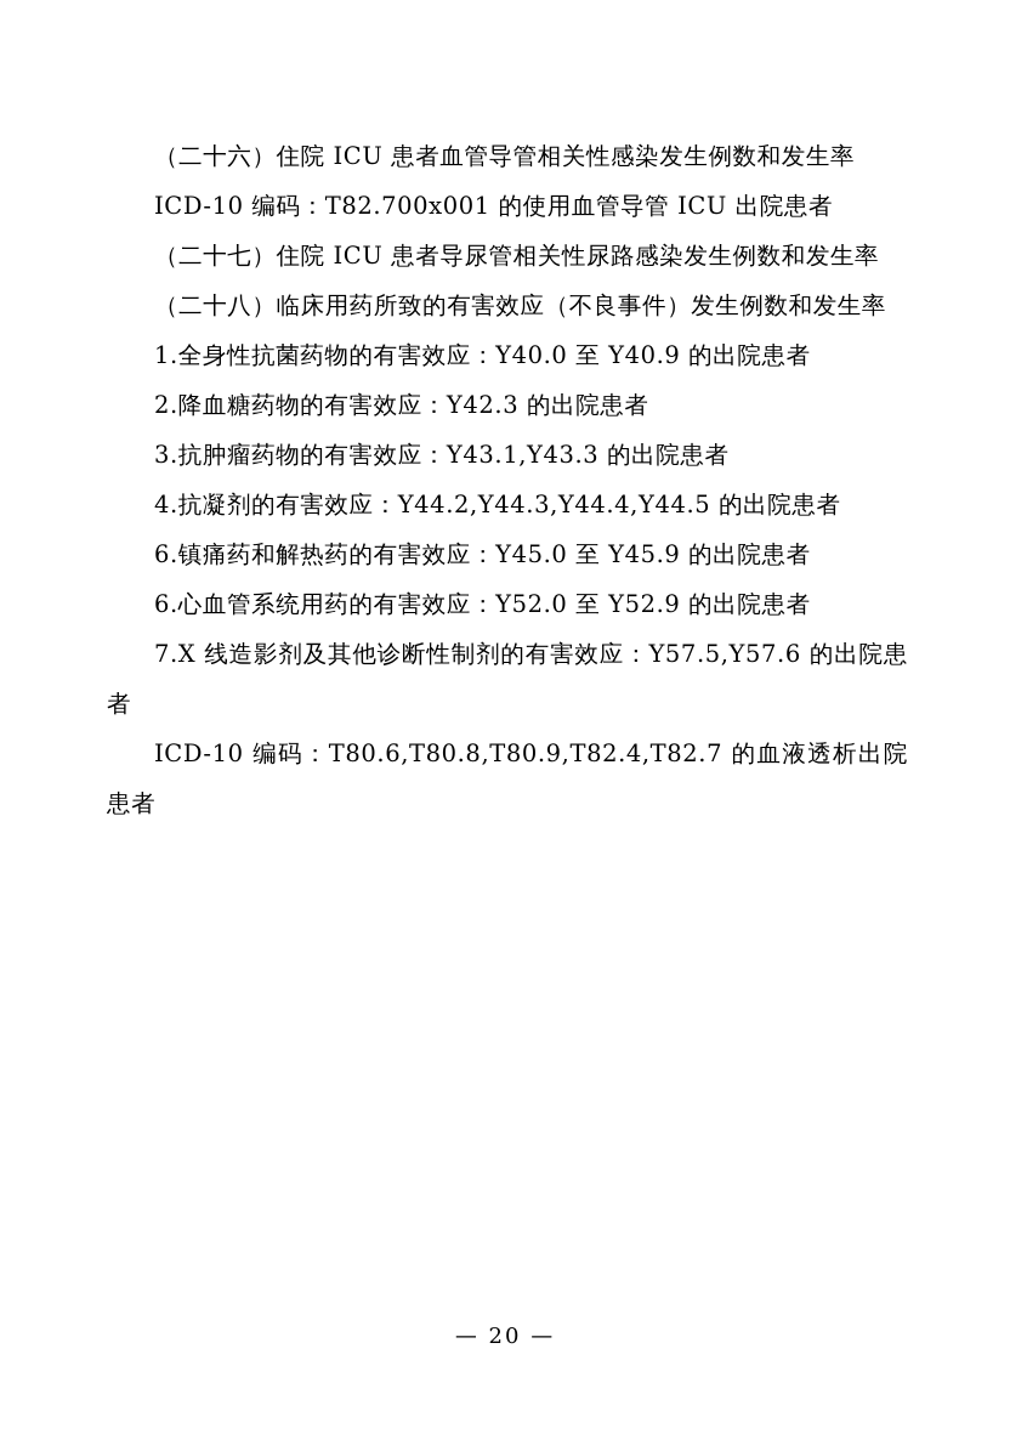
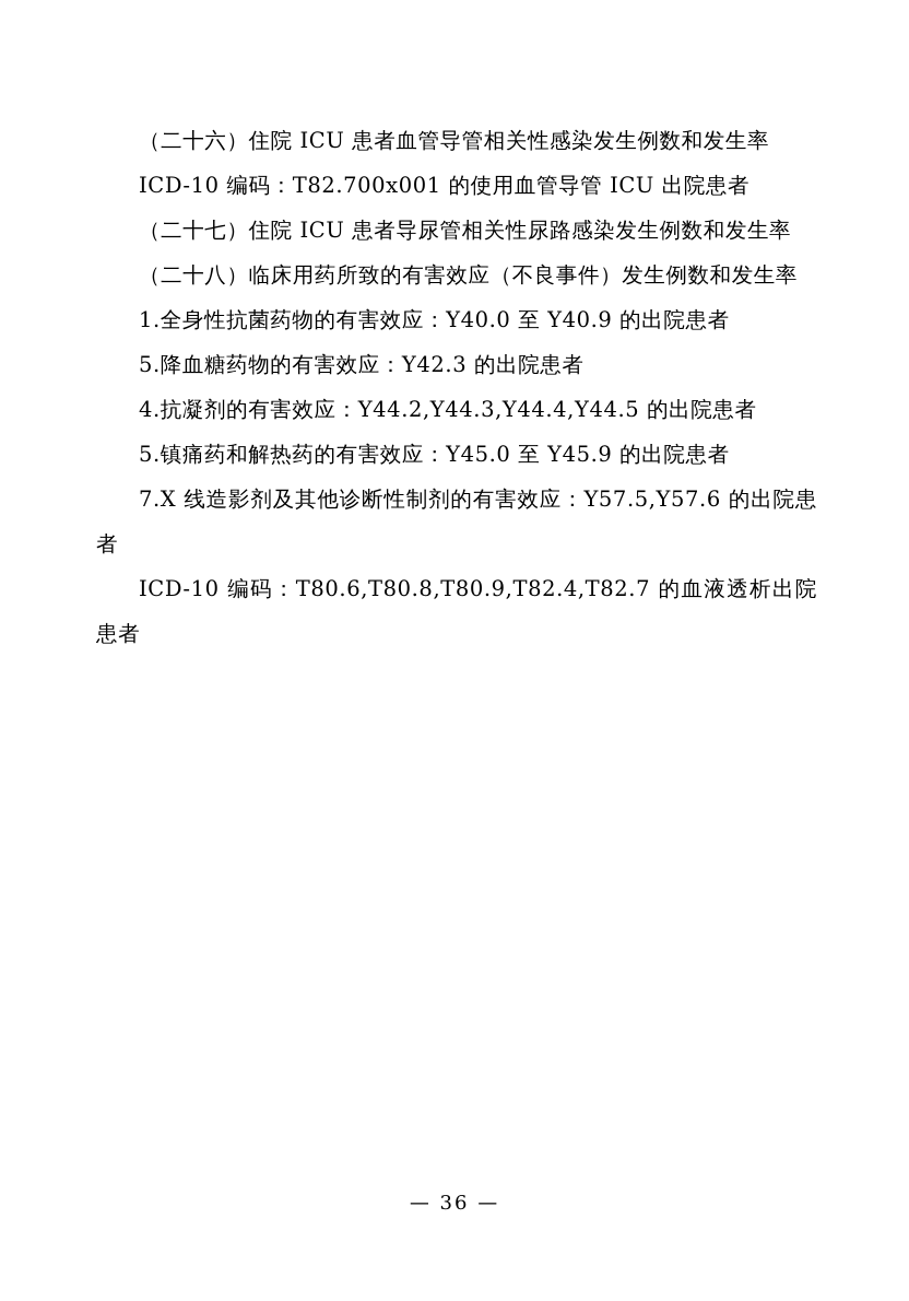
  （二十六）住院 ICU 患者血管导管相关性感染发生例数和发生率
  ICD-10 编码：T82.700x001 的使用血管导管 ICU 出院患者
  （二十七）住院 ICU 患者导尿管相关性尿路感染发生例数和发生率
  （二十八）临床用药所致的有害效应（不良事件）发生例数和发生率
  1.全身性抗菌药物的有害效应：Y40.0 至 Y40.9 的出院患者
- 2.降血糖药物的有害效应：Y42.3 的出院患者
+ 5.降血糖药物的有害效应：Y42.3 的出院患者
- 3.抗肿瘤药物的有害效应：Y43.1,Y43.3 的出院患者
  4.抗凝剂的有害效应：Y44.2,Y44.3,Y44.4,Y44.5 的出院患者
- 6.镇痛药和解热药的有害效应：Y45.0 至 Y45.9 的出院患者
+ 5.镇痛药和解热药的有害效应：Y45.0 至 Y45.9 的出院患者
- 6.心血管系统用药的有害效应：Y52.0 至 Y52.9 的出院患者
  7.X 线造影剂及其他诊断性制剂的有害效应：Y57.5,Y57.6 的出院患者
  ICD-10 编码：T80.6,T80.8,T80.9,T82.4,T82.7 的血液透析出院患者
- — 20 —
+ — 36 —
